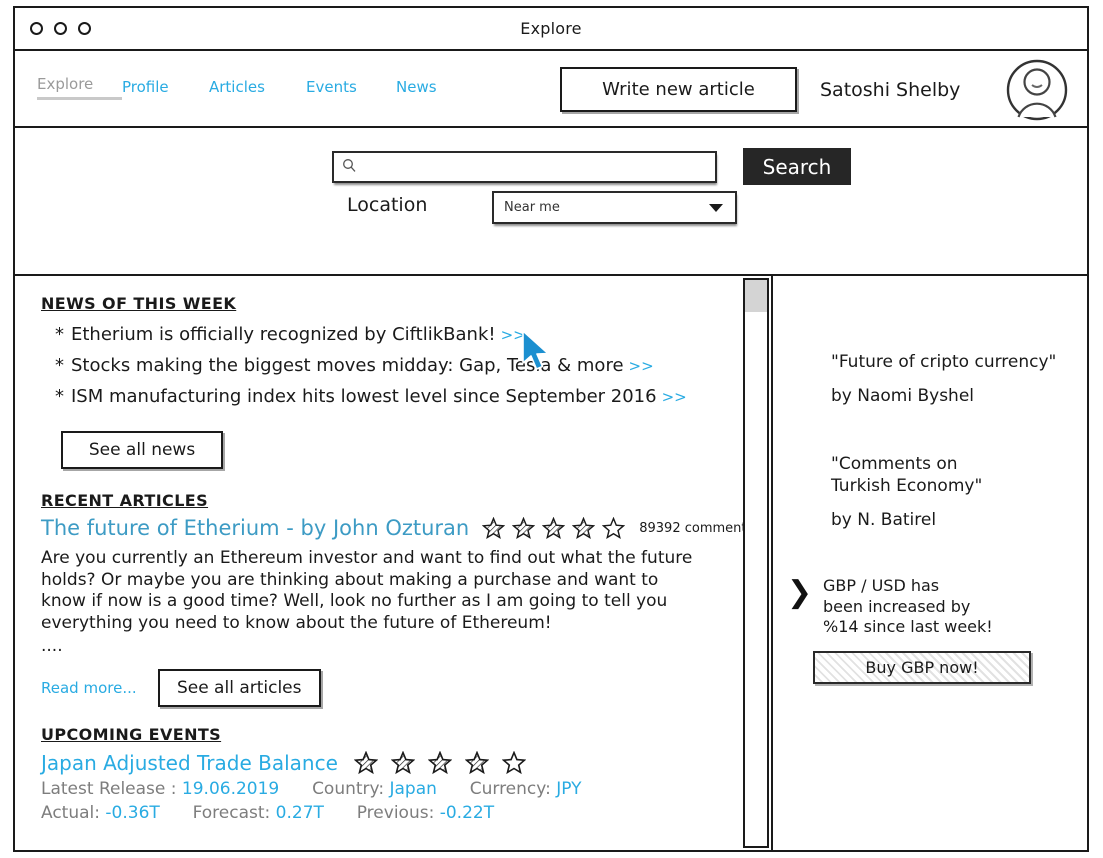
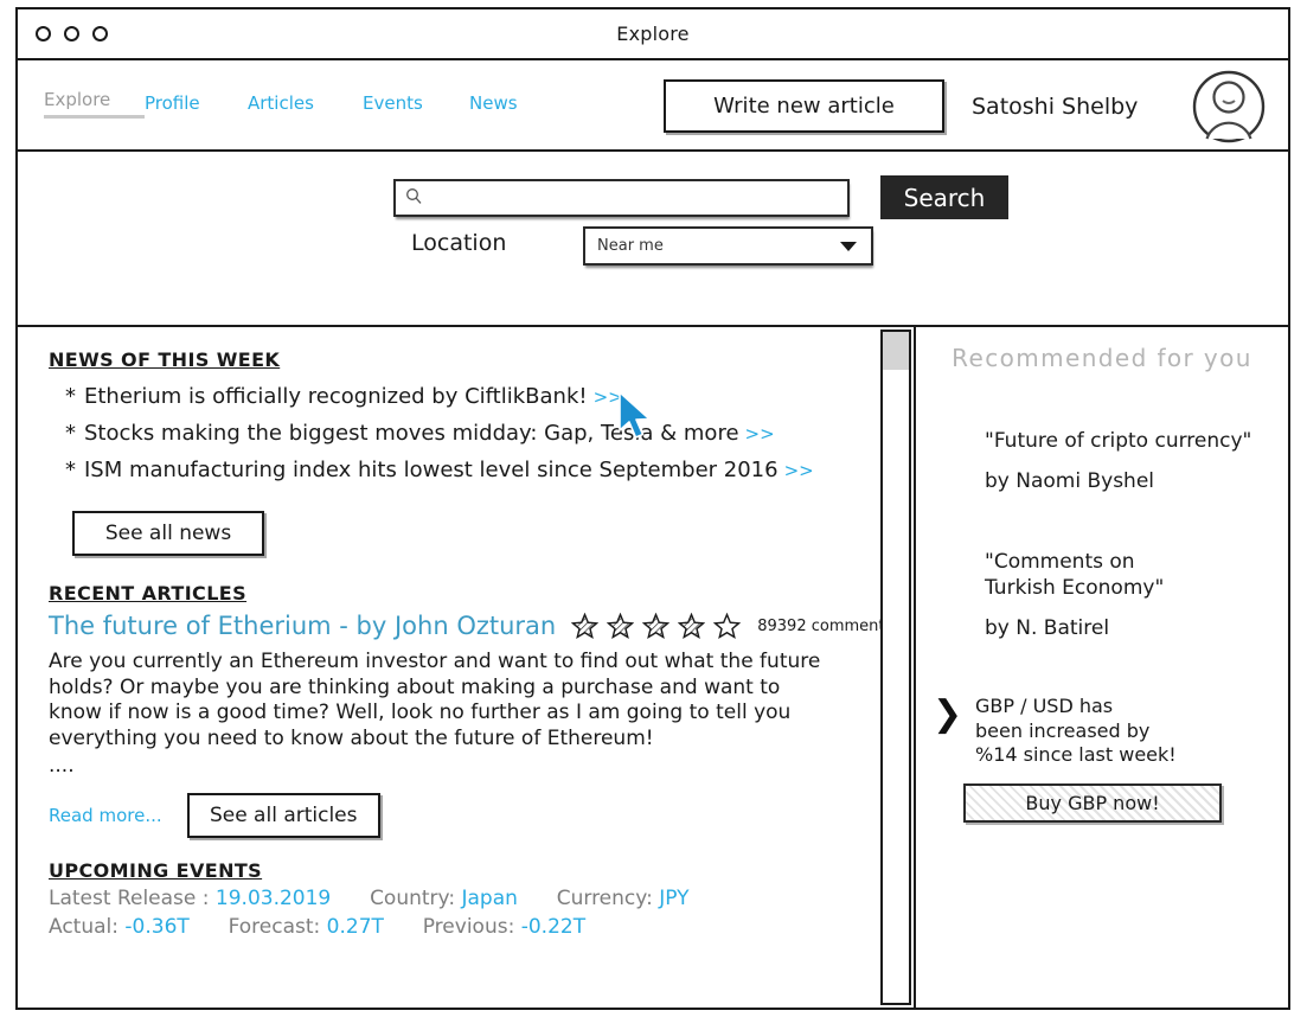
  Explore
  Explore
  Profile
  Articles
  Events
  News
  Write new article
  Satoshi Shelby
  Search
  Location
  Near me
  NEWS OF THIS WEEK
  * Etherium is officially recognized by CiftlikBank! >>
  * Stocks making the biggest moves midday: Gap, Tesa & more >>
  * ISM manufacturing index hits lowest level since September 2016 >>
  See all news
  RECENT ARTICLES
  The future of Etherium - by John Ozturan
  89392 commen
  Are you currently an Ethereum investor and want to find out what the future holds? Or maybe you are thinking about making a purchase and want to know if now is a good time? Well, look no further as I am going to tell you everything you need to know about the future of Ethereum!
  ....
  Read more... See all articles
  UPCOMING EVENTS
- Japan Adjusted Trade Balance
- Latest Release : 19.06.2019 Country: Japan Currency: JPY
+ Latest Release : 19.03.2019 Country: Japan Currency: JPY
  Actual: -0.36T Forecast: 0.27T Previous: -0.22T
+ Recommended for you
  "Future of cripto currency"
  by Naomi Byshel
  "Comments on
  Turkish Economy"
  by N. Batirel
  ❯
  GBP / USD has
  been increased by
  %14 since last week!
  Buy GBP now!
